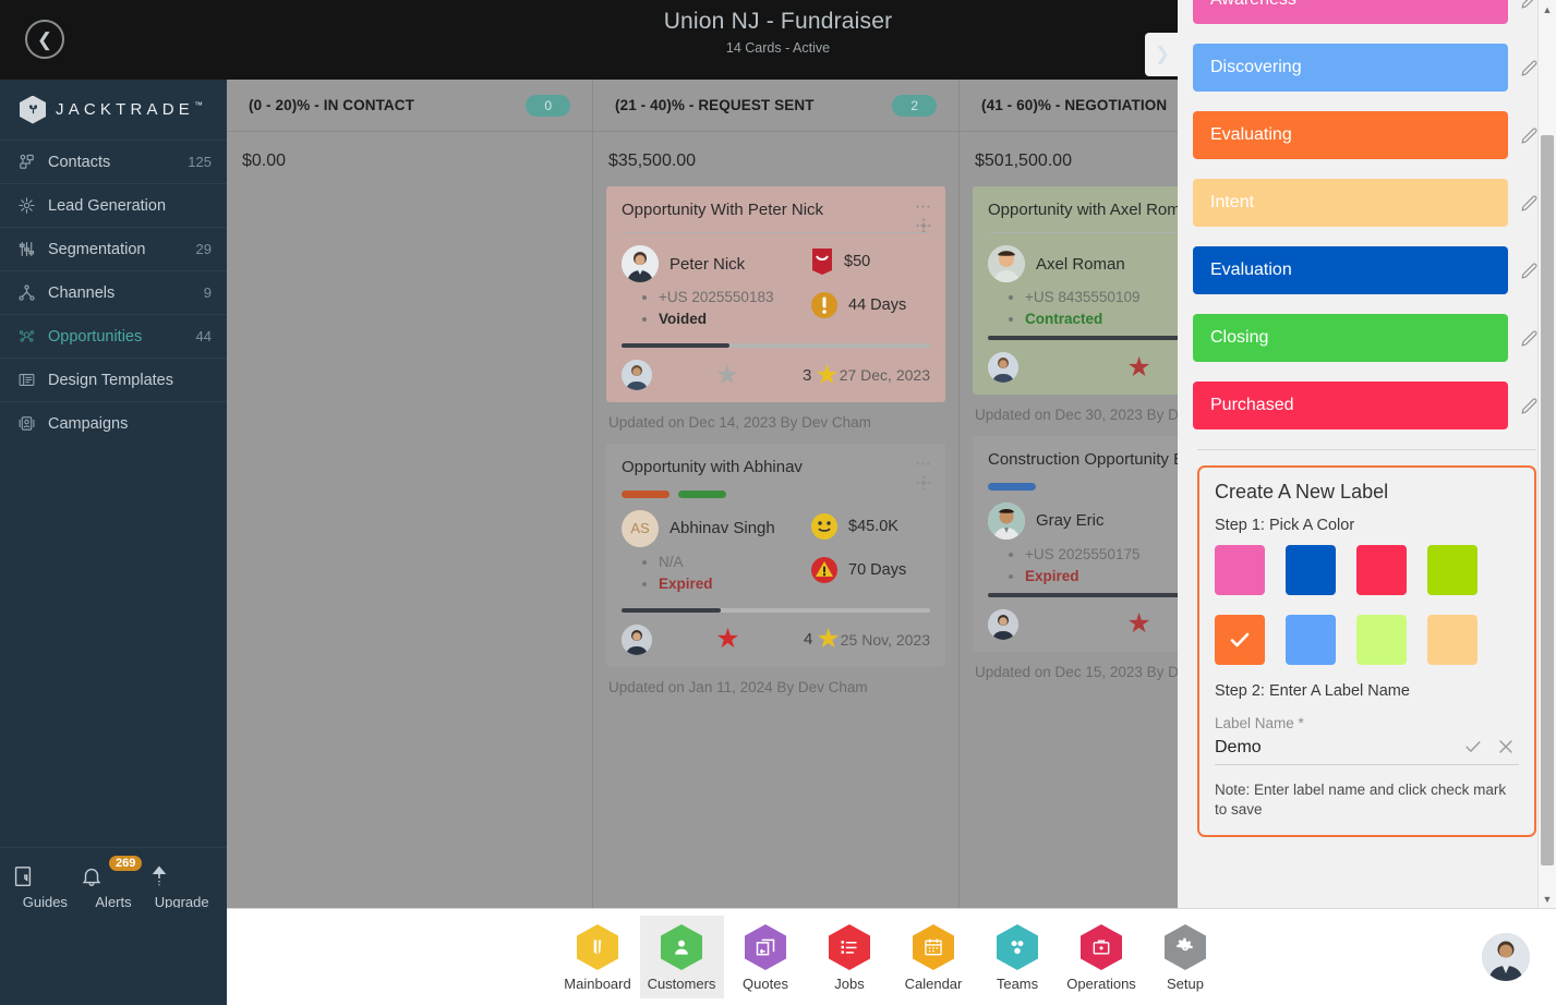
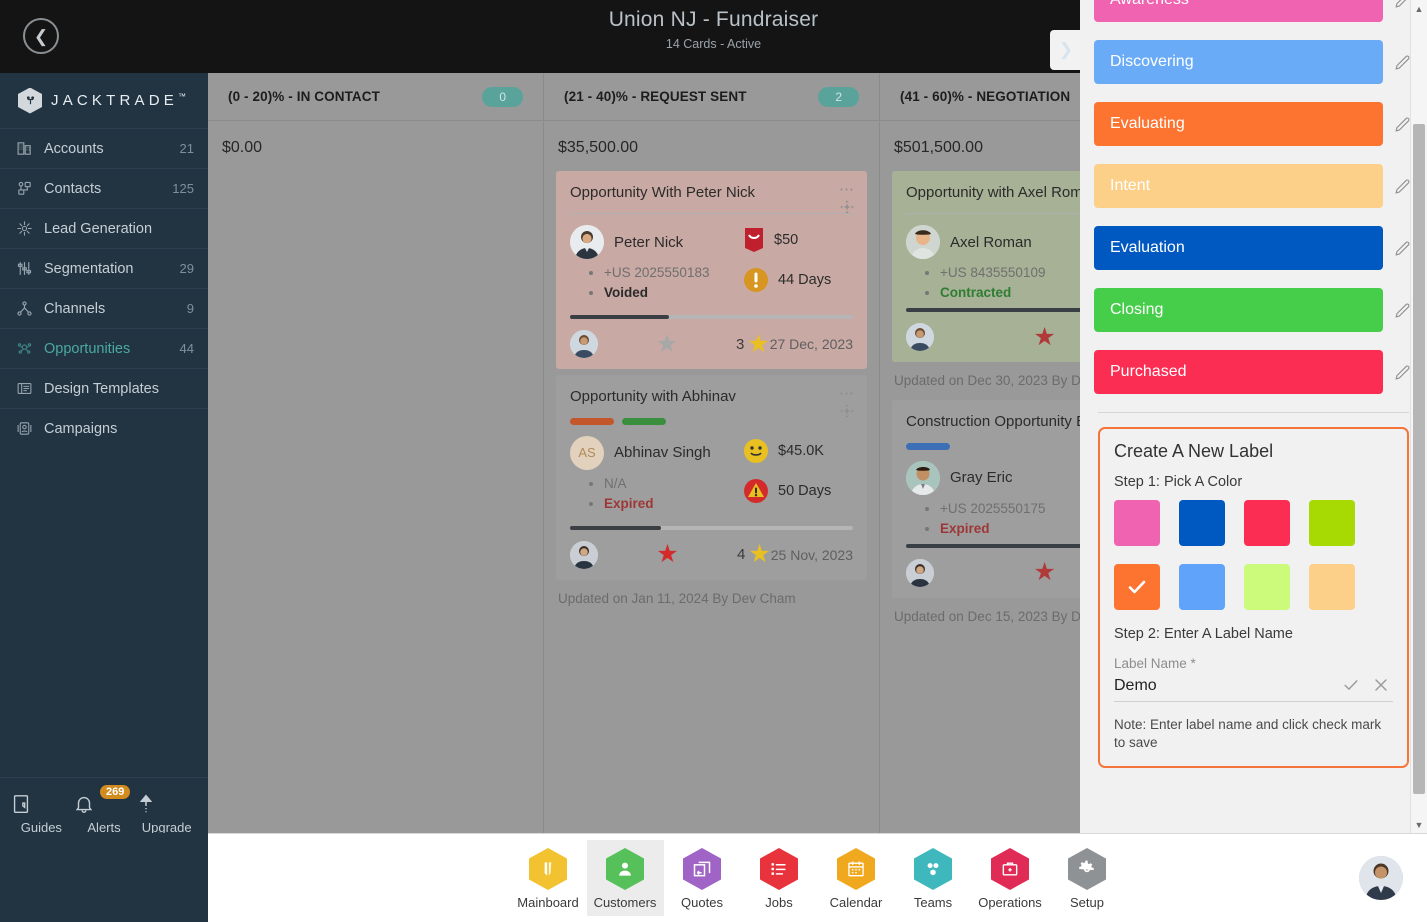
  ❮
  Union NJ - Fundraiser
  14 Cards - Active
  ❯
  JACKTRADE™
+ Accounts
+ 21
  Contacts
  125
  Lead Generation
  Segmentation
  29
  Channels
  9
  Opportunities
  44
  Design Templates
  Campaigns
  Guides
  269
  Alerts
  Upgrade
  (0 - 20)% - IN CONTACT
  0
  $0.00
  (21 - 40)% - REQUEST SENT
  2
  $35,500.00
  ⋯
  Opportunity With Peter Nick
  Peter Nick
  +US 2025550183
  Voided
  $50
  44 Days
  ★
  3
  ★
  27 Dec, 2023
- Updated on Dec 14, 2023 By Dev Cham
  Opportunity with Abhinav
  AS
  Abhinav Singh
  N/A
  Expired
  $45.0K
- 70 Days
+ 50 Days
  ★
  4
  ★
  25 Nov, 2023
  Updated on Jan 11, 2024 By Dev Cham
  (41 - 60)% - NEGOTIATION
  $501,500.00
  Opportunity with Axel Rom
  Axel Roman
  +US 8435550109
  Contracted
  ★
  Updated on Dec 30, 2023 By D
  Construction Opportunity
  Gray Eric
  +US 2025550175
  Expired
  ★
  Updated on Dec 15, 2023 By D
  Discovering
  Evaluating
  Intent
  Evaluation
  Closing
  Purchased
  Create A New Label
  Step 1: Pick A Color
  Step 2: Enter A Label Name
  Label Name *
  Demo
  Note: Enter label name and click check mark to save
  ▲
  ▼
  Mainboard
  Customers
  Quotes
  Jobs
  Calendar
  Teams
  Operations
  Setup
